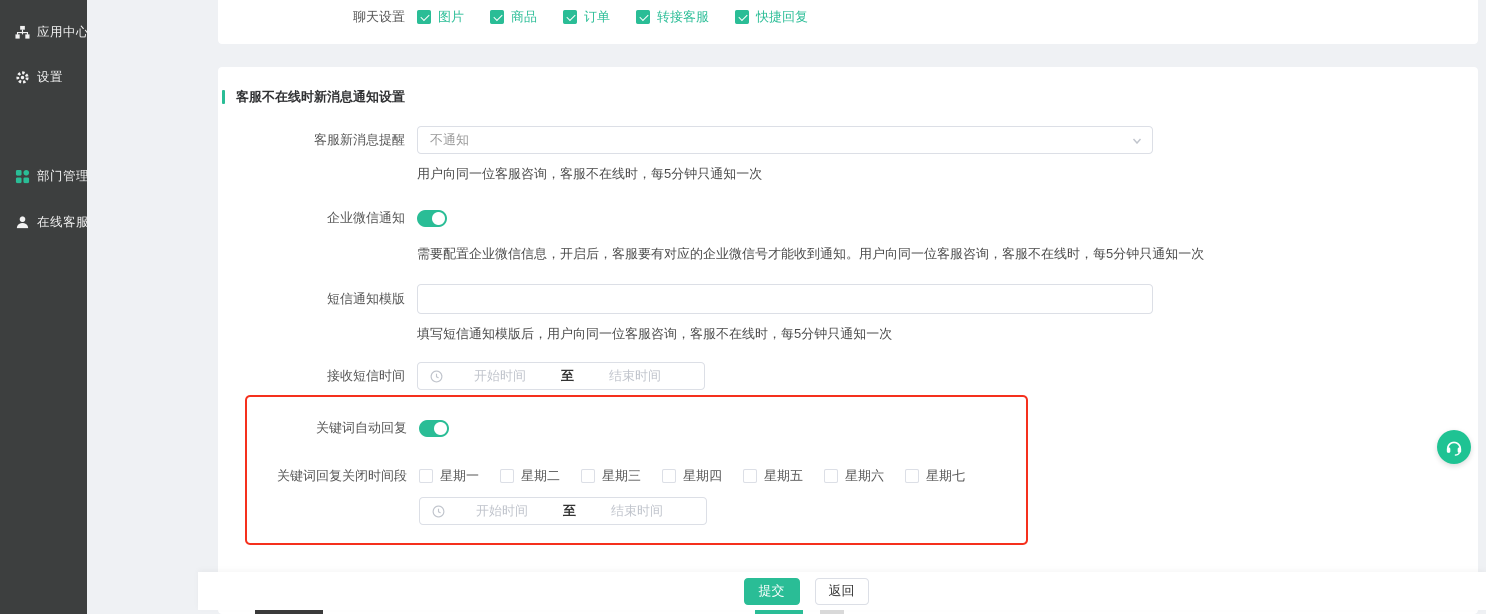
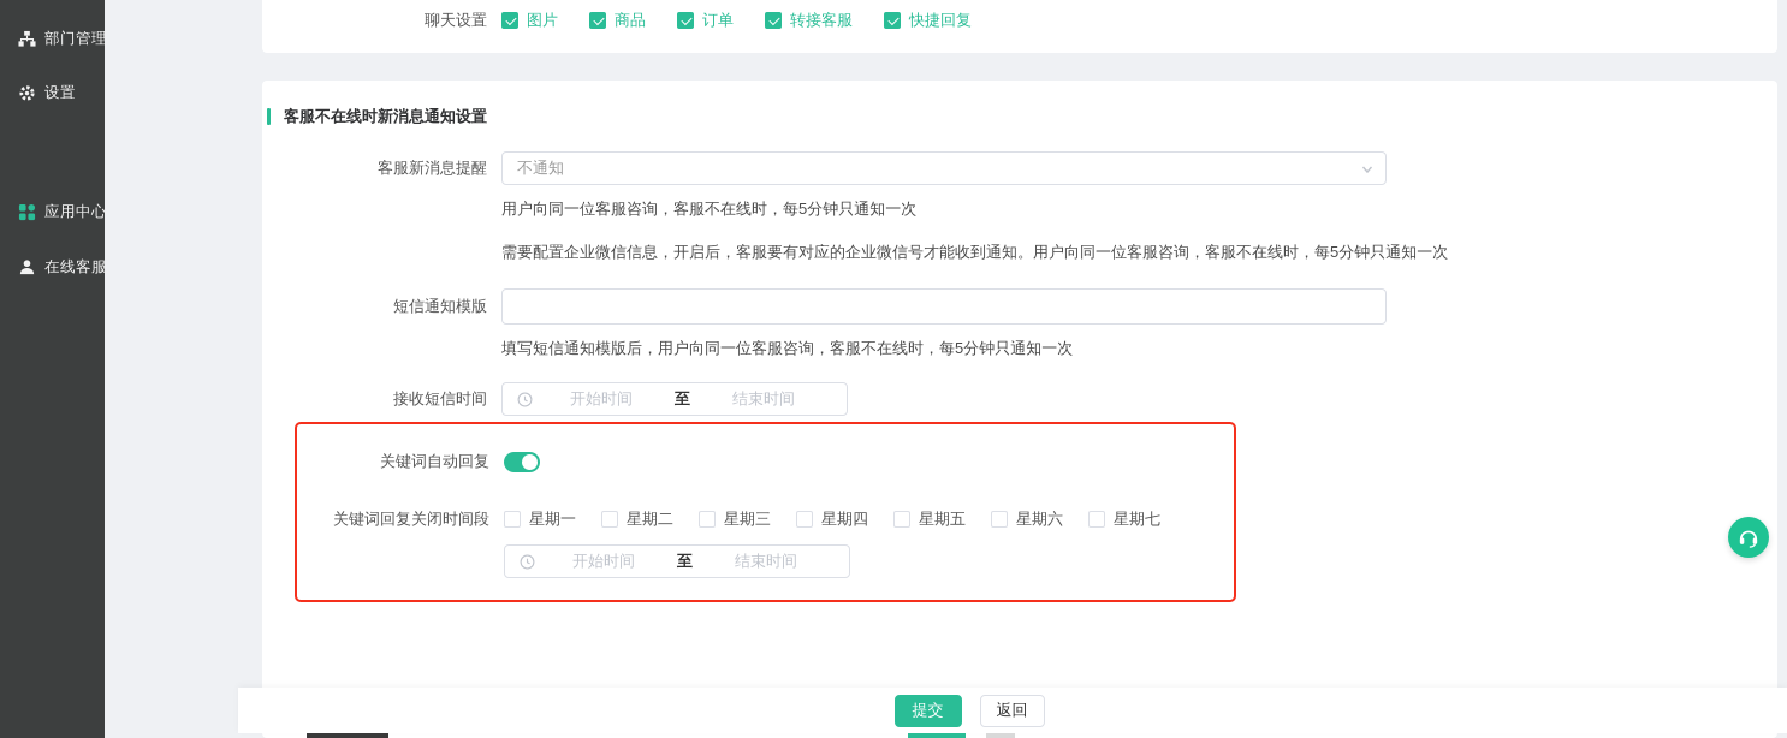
- 应用中心
+ 部门管理
  设置
- 部门管理
+ 应用中心
  在线客服
  聊天设置
  图片
  商品
  订单
  转接客服
  快捷回复
  客服不在线时新消息通知设置
  客服新消息提醒
  不通知
  用户向同一位客服咨询，客服不在线时，每5分钟只通知一次
- 企业微信通知
  需要配置企业微信信息，开启后，客服要有对应的企业微信号才能收到通知。用户向同一位客服咨询，客服不在线时，每5分钟只通知一次
  短信通知模版
  填写短信通知模版后，用户向同一位客服咨询，客服不在线时，每5分钟只通知一次
  接收短信时间
  开始时间
  至
  结束时间
  关键词自动回复
  关键词回复关闭时间段
  星期一
  星期二
  星期三
  星期四
  星期五
  星期六
  星期七
  开始时间
  至
  结束时间
  提交
  返回
